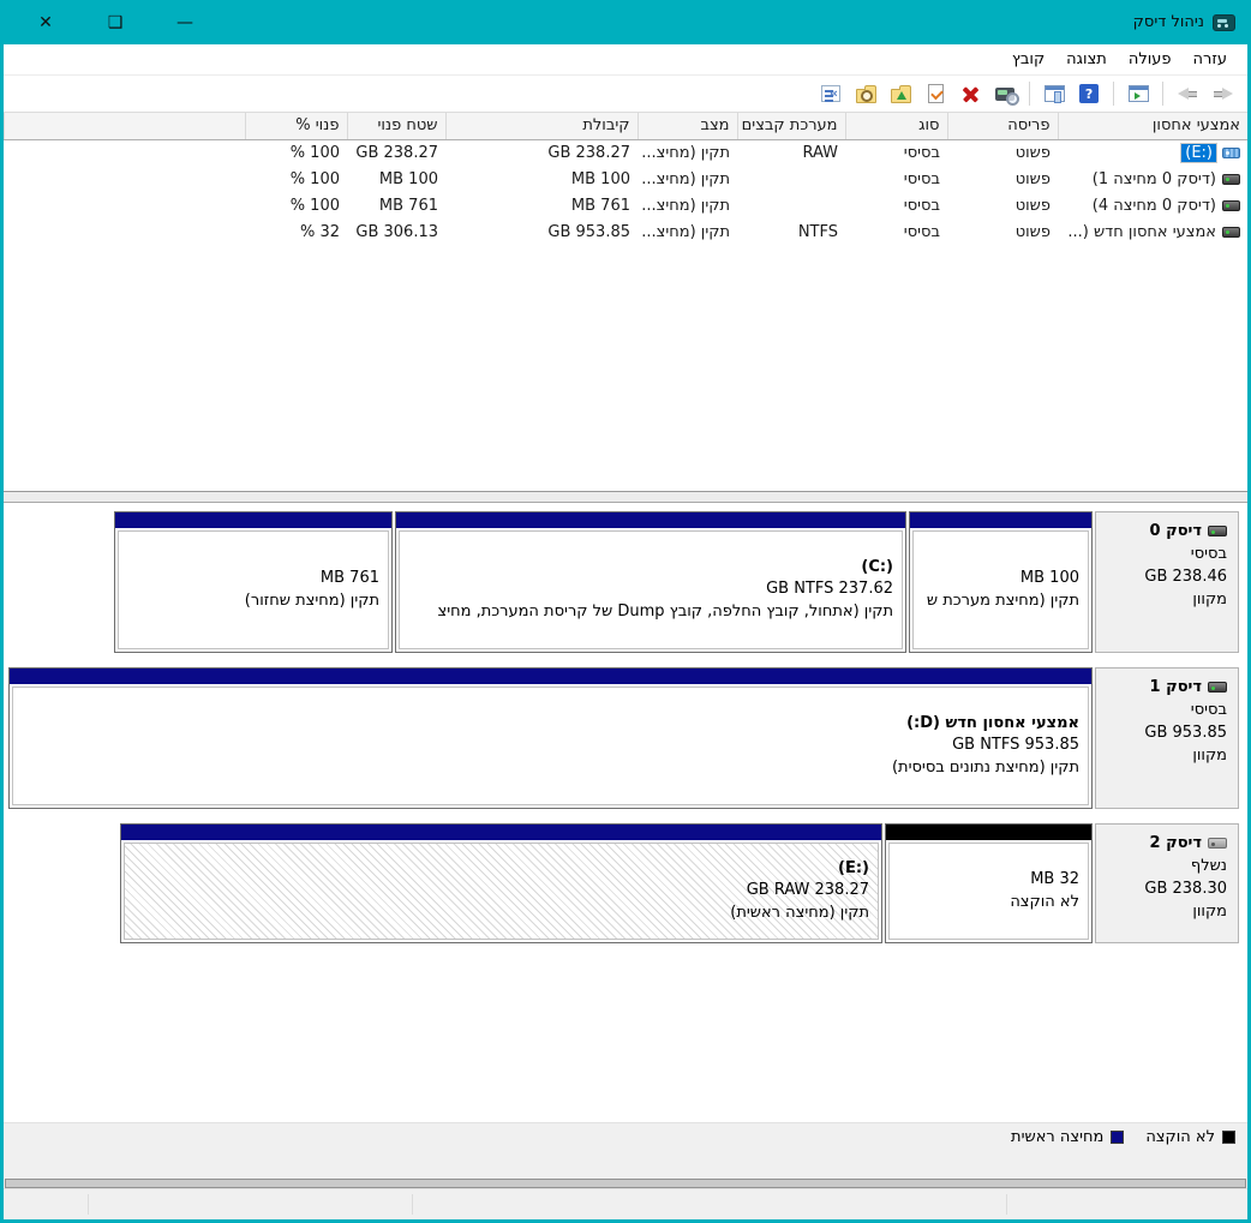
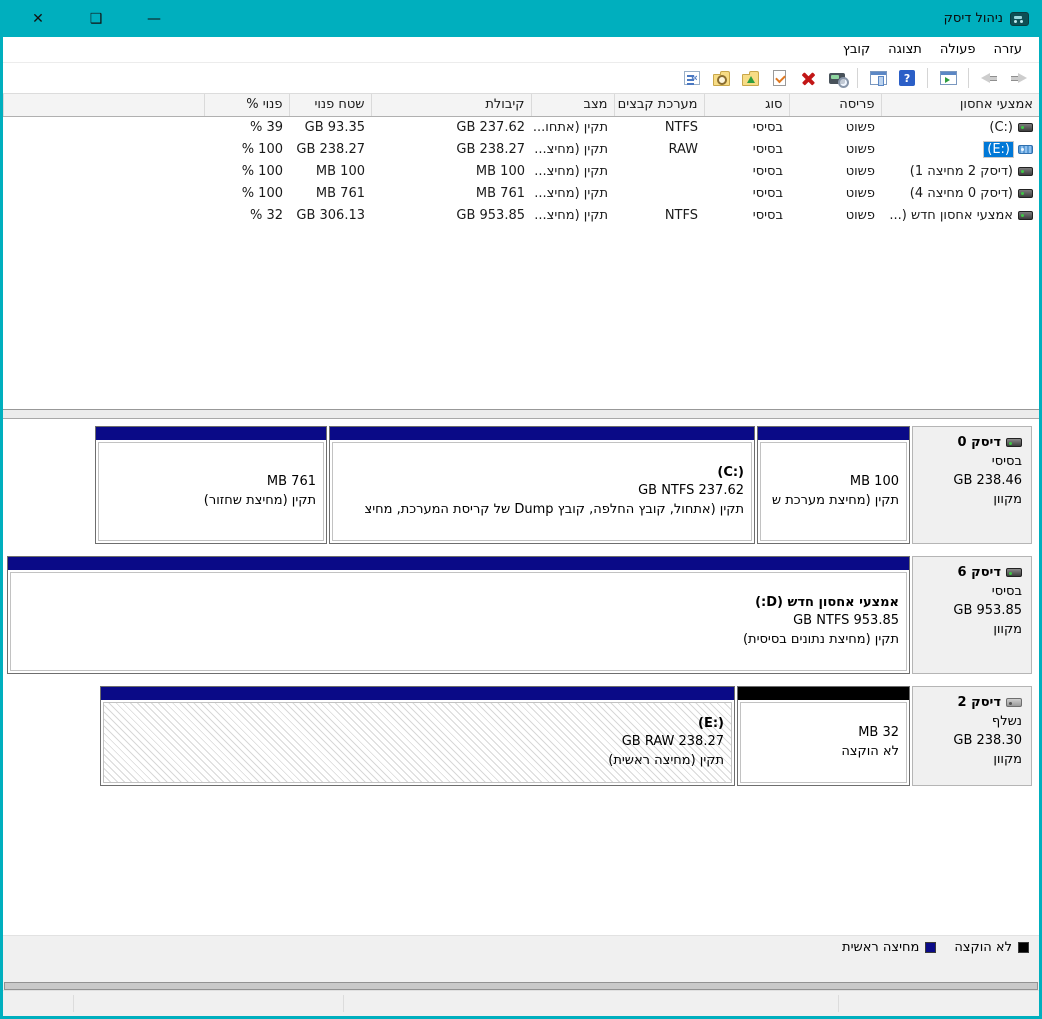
  ניהול דיסק
  —
  ❑
  ✕
  עזרה
  פעולה
  תצוגה
  קובץ
  ?
  אמצעי אחסון	פריסה	סוג	מערכת קבצים	מצב	קיבולת	שטח פנוי	% פנוי
+ (C:)	פשוט	בסיסי	NTFS	תקין (אתחו...	GB 237.62	GB 93.35	% 39
  (E:)	פשוט	בסיסי	RAW	תקין (מחיצ...	GB 238.27	GB 238.27	% 100
- (דיסק 0 מחיצה 1)	פשוט	בסיסי		תקין (מחיצ...	MB 100	MB 100	% 100
+ (דיסק 2 מחיצה 1)	פשוט	בסיסי		תקין (מחיצ...	MB 100	MB 100	% 100
  (דיסק 0 מחיצה 4)	פשוט	בסיסי		תקין (מחיצ...	MB 761	MB 761	% 100
  אמצעי אחסון חדש (...	פשוט	בסיסי	NTFS	תקין (מחיצ...	GB 953.85	GB 306.13	% 32
  דיסק 0
  בסיסי
  GB 238.46
  מקוון
  MB 100
  תקין (מחיצת מערכת ש
  (C:)
  GB NTFS 237.62
  תקין (אתחול, קובץ החלפה, קובץ Dump של קריסת המערכת, מחיצ
  MB 761
  תקין (מחיצת שחזור)
- דיסק 1
+ דיסק 6
  בסיסי
  GB 953.85
  מקוון
  אמצעי אחסון חדש (D:)
  GB NTFS 953.85
  תקין (מחיצת נתונים בסיסית)
  דיסק 2
  נשלף
  GB 238.30
  מקוון
  MB 32
  לא הוקצה
  (E:)
  GB RAW 238.27
  תקין (מחיצה ראשית)
  לא הוקצה
  מחיצה ראשית
